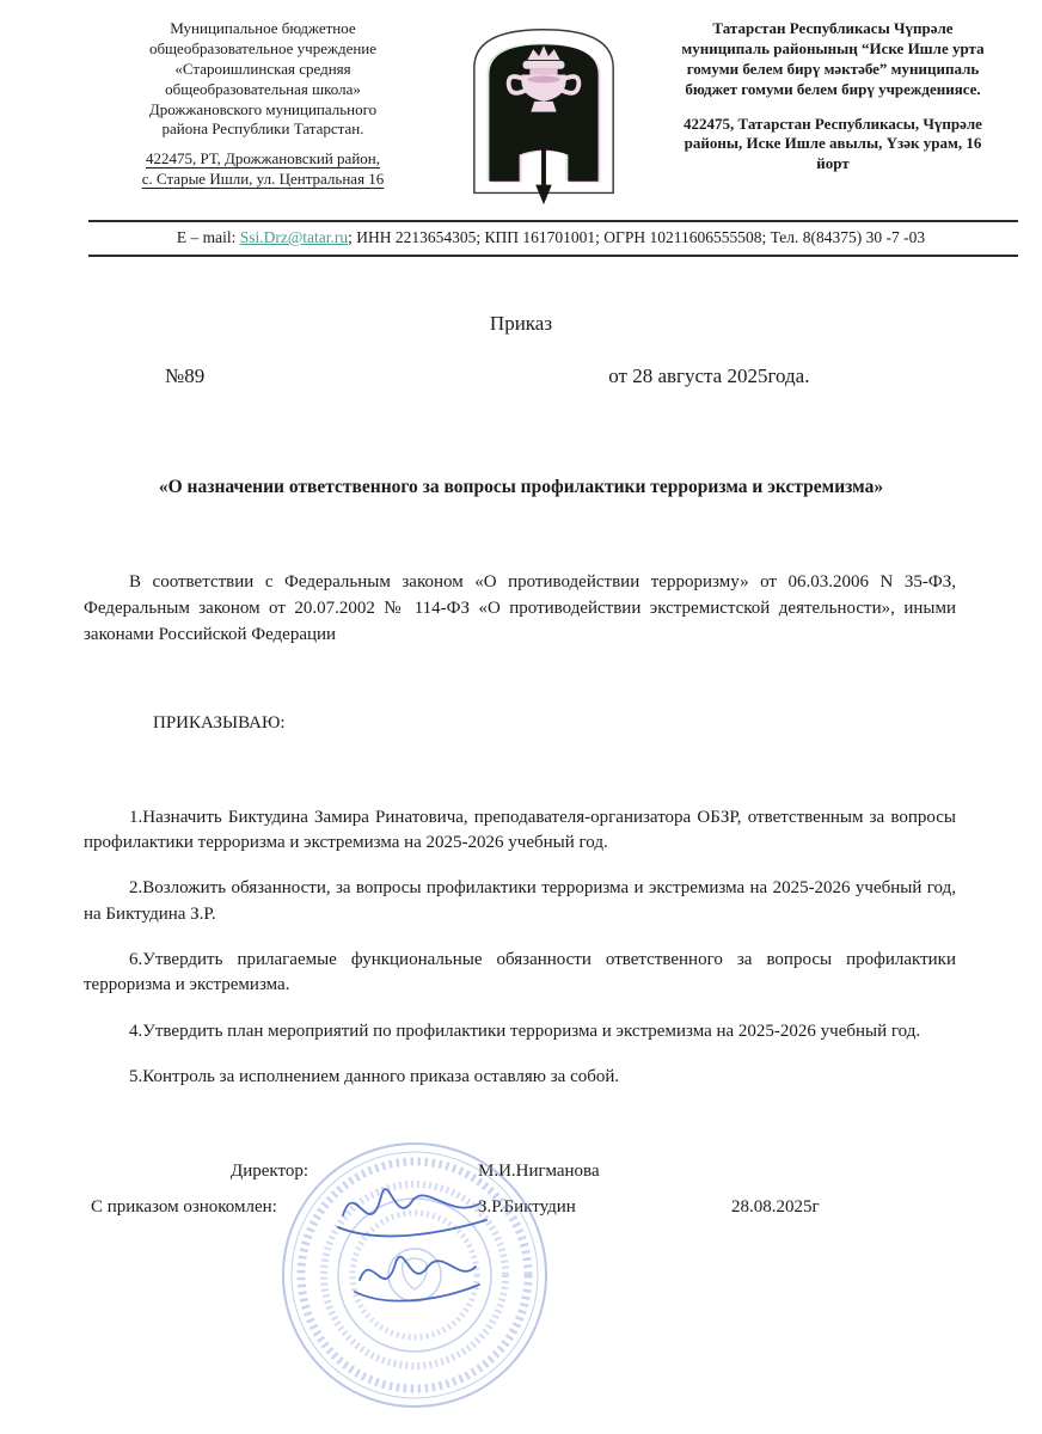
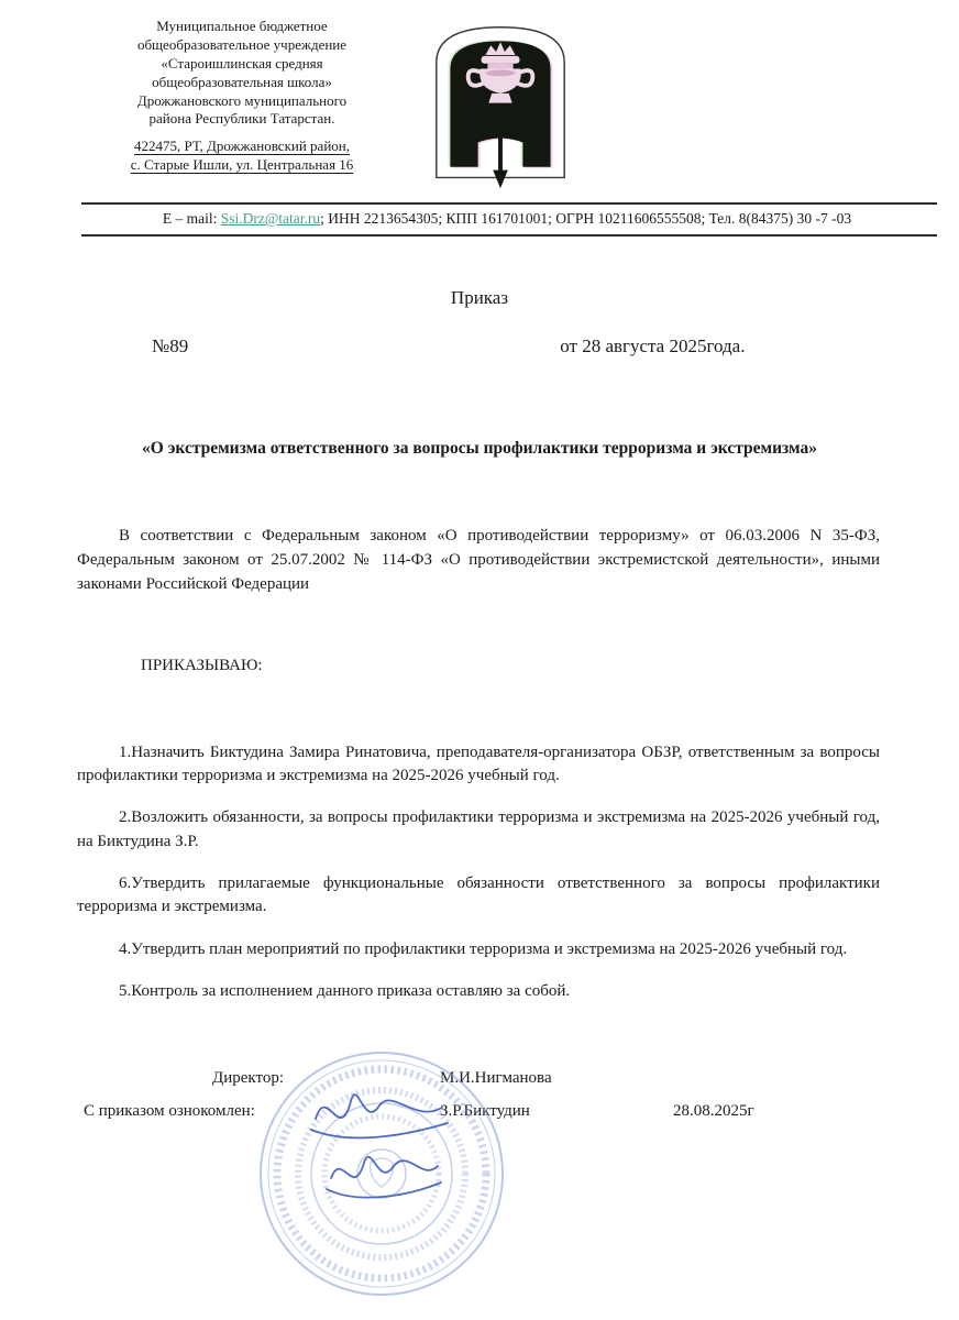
  Муниципальное бюджетное
  общеобразовательное учреждение
  «Староишлинская средняя
  общеобразовательная школа»
  Дрожжановского муниципального
  района Республики Татарстан.
  422475, РТ, Дрожжановский район,
  с. Старые Ишли, ул. Центральная 16
- Татарстан Республикасы Чүпрәле
- муниципаль районының “Иске Ишле урта
- гомуми белем бирү мәктәбе” муниципаль
- бюджет гомуми белем бирү учреждениясе.
- 422475, Татарстан Республикасы, Чүпрәле
- районы, Иске Ишле авылы, Үзәк урам, 16
- йорт
  E – mail: Ssi.Drz@tatar.ru; ИНН 2213654305; КПП 161701001; ОГРН 10211606555508; Тел. 8(84375) 30 -7 -03
  Приказ
  №89 от 28 августа 2025года.
- «О назначении ответственного за вопросы профилактики терроризма и экстремизма»
+ «О экстремизма ответственного за вопросы профилактики терроризма и экстремизма»
- В соответствии с Федеральным законом «О противодействии терроризму» от 06.03.2006 N 35-ФЗ, Федеральным законом от 20.07.2002 № 114-ФЗ «О противодействии экстремистской деятельности», иными законами Российской Федерации
+ В соответствии с Федеральным законом «О противодействии терроризму» от 06.03.2006 N 35-ФЗ, Федеральным законом от 25.07.2002 № 114-ФЗ «О противодействии экстремистской деятельности», иными законами Российской Федерации
  ПРИКАЗЫВАЮ:
  1.Назначить Биктудина Замира Ринатовича, преподавателя-организатора ОБЗР, ответственным за вопросы профилактики терроризма и экстремизма на 2025-2026 учебный год.
  2.Возложить обязанности, за вопросы профилактики терроризма и экстремизма на 2025-2026 учебный год, на Биктудина З.Р.
  6.Утвердить прилагаемые функциональные обязанности ответственного за вопросы профилактики терроризма и экстремизма.
  4.Утвердить план мероприятий по профилактики терроризма и экстремизма на 2025-2026 учебный год.
  5.Контроль за исполнением данного приказа оставляю за собой.
  Директор:
  М.И.Нигманова
  С приказом ознокомлен:
  З.Р.Биктудин
  28.08.2025г
